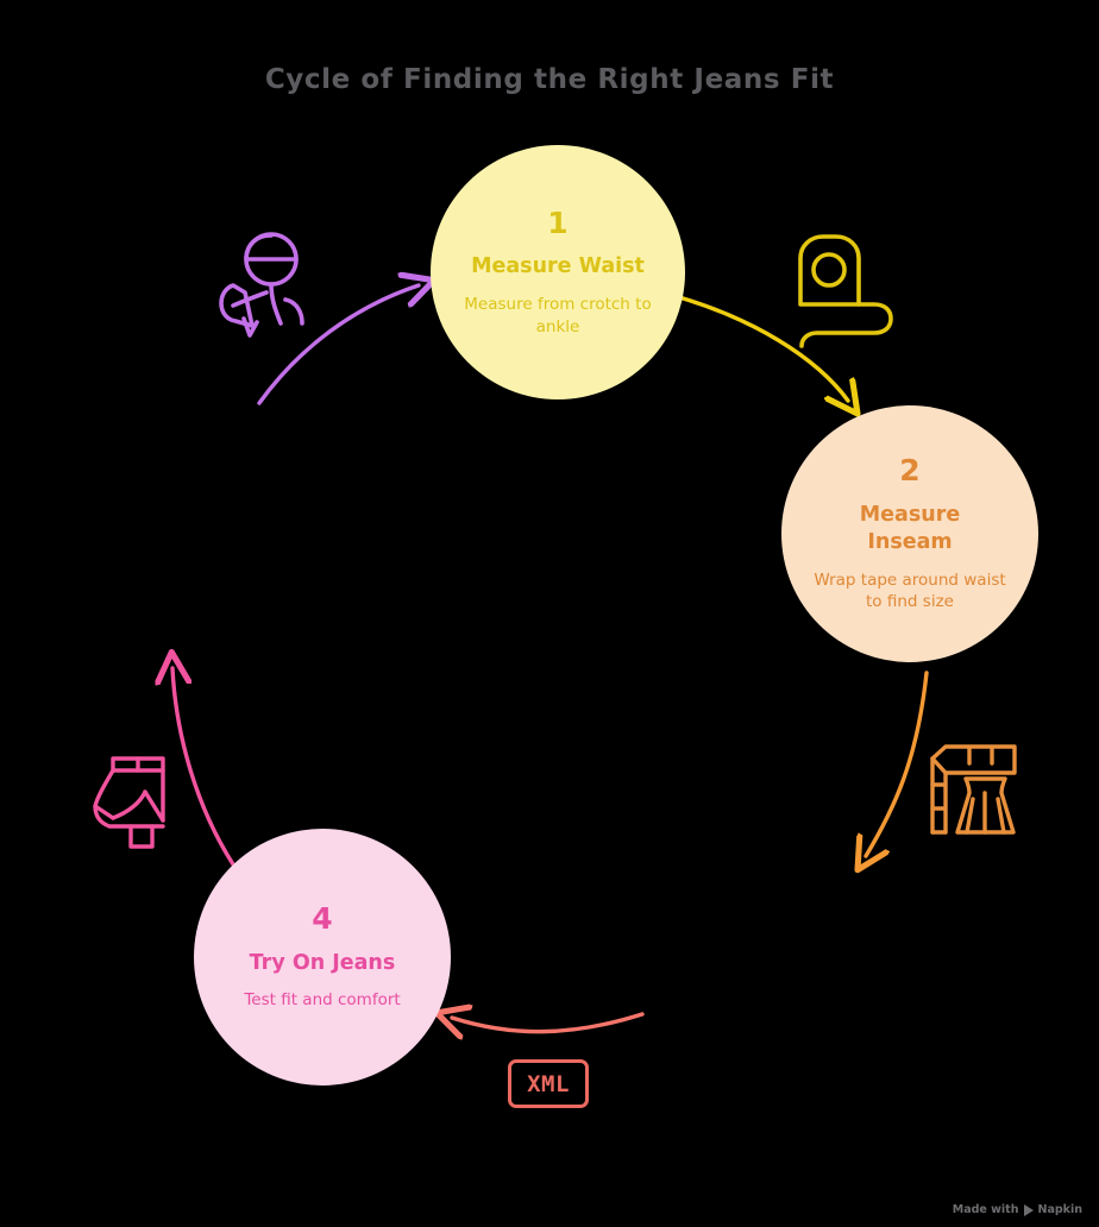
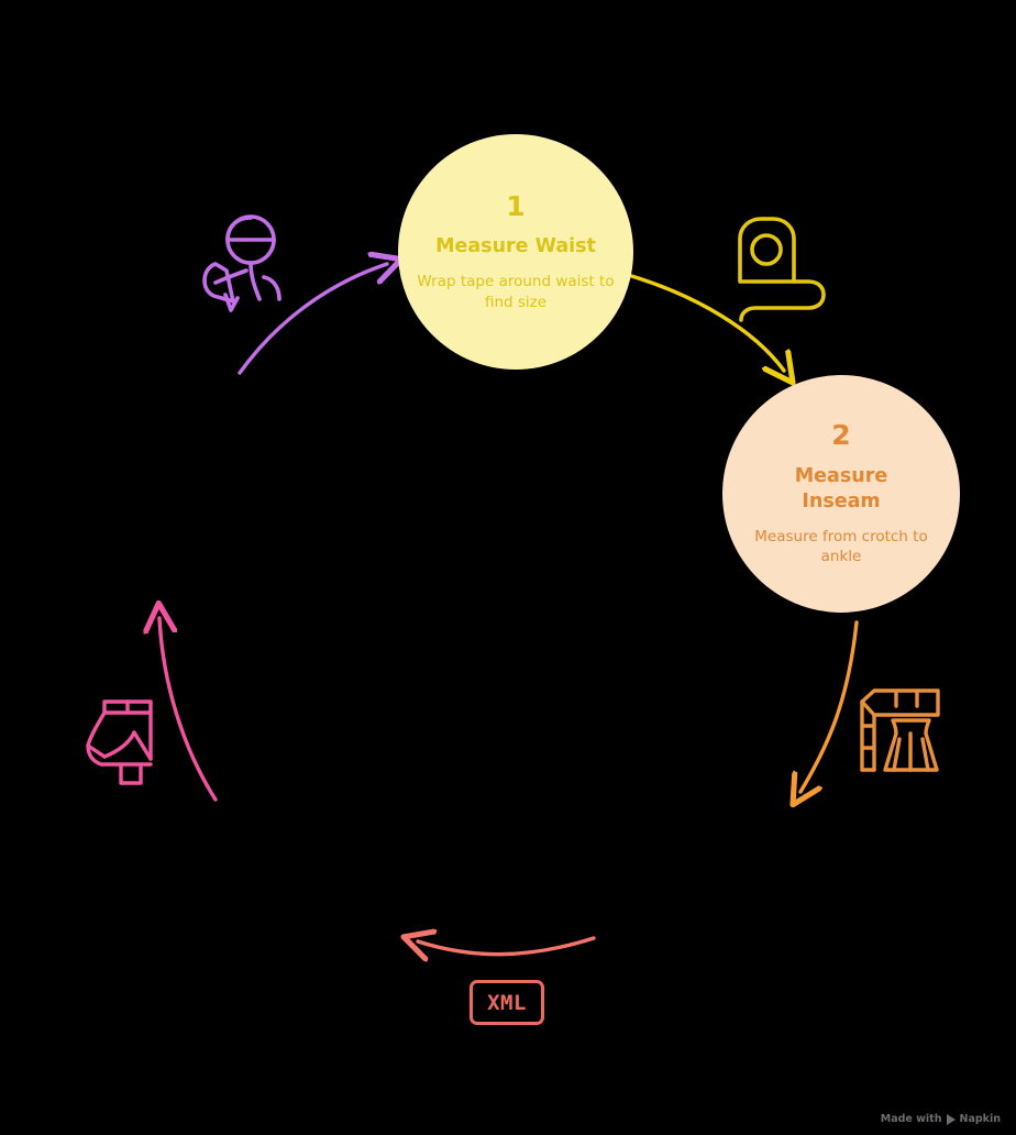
- Cycle of Finding the Right Jeans Fit
  1
  Measure Waist
- Measure from crotch to ankle
+ Wrap tape around waist to find size
  2
  Measure Inseam
- Wrap tape around waist to find size
+ Measure from crotch to ankle
- 4
- Try On Jeans
- Test fit and comfort
  XML
  Made with
  Napkin
